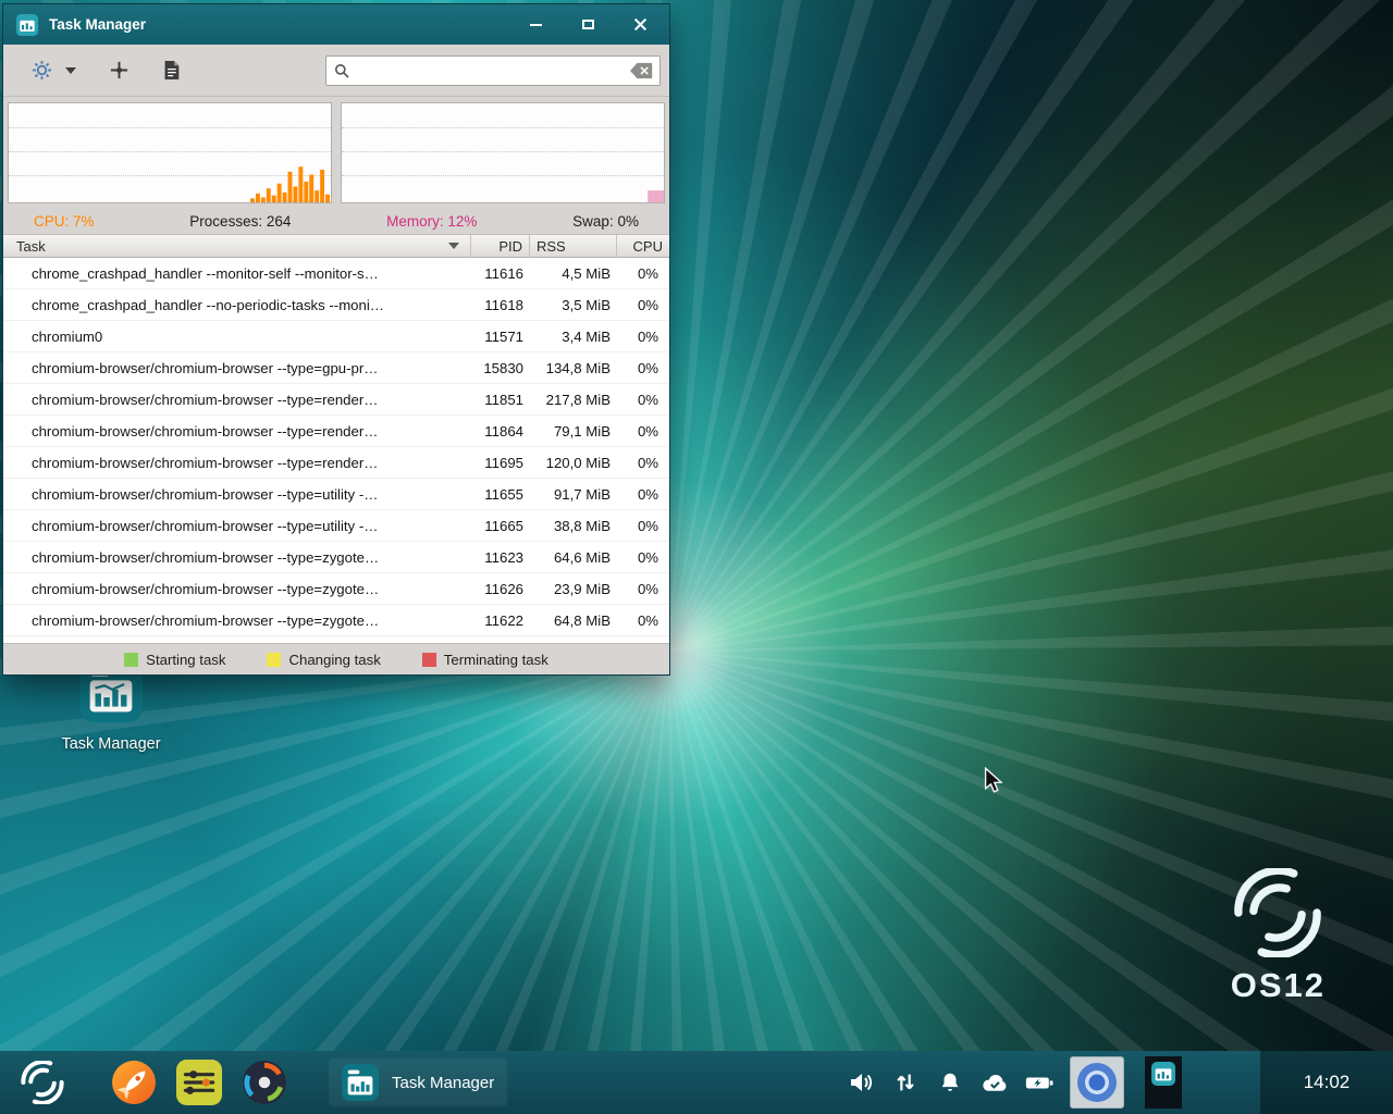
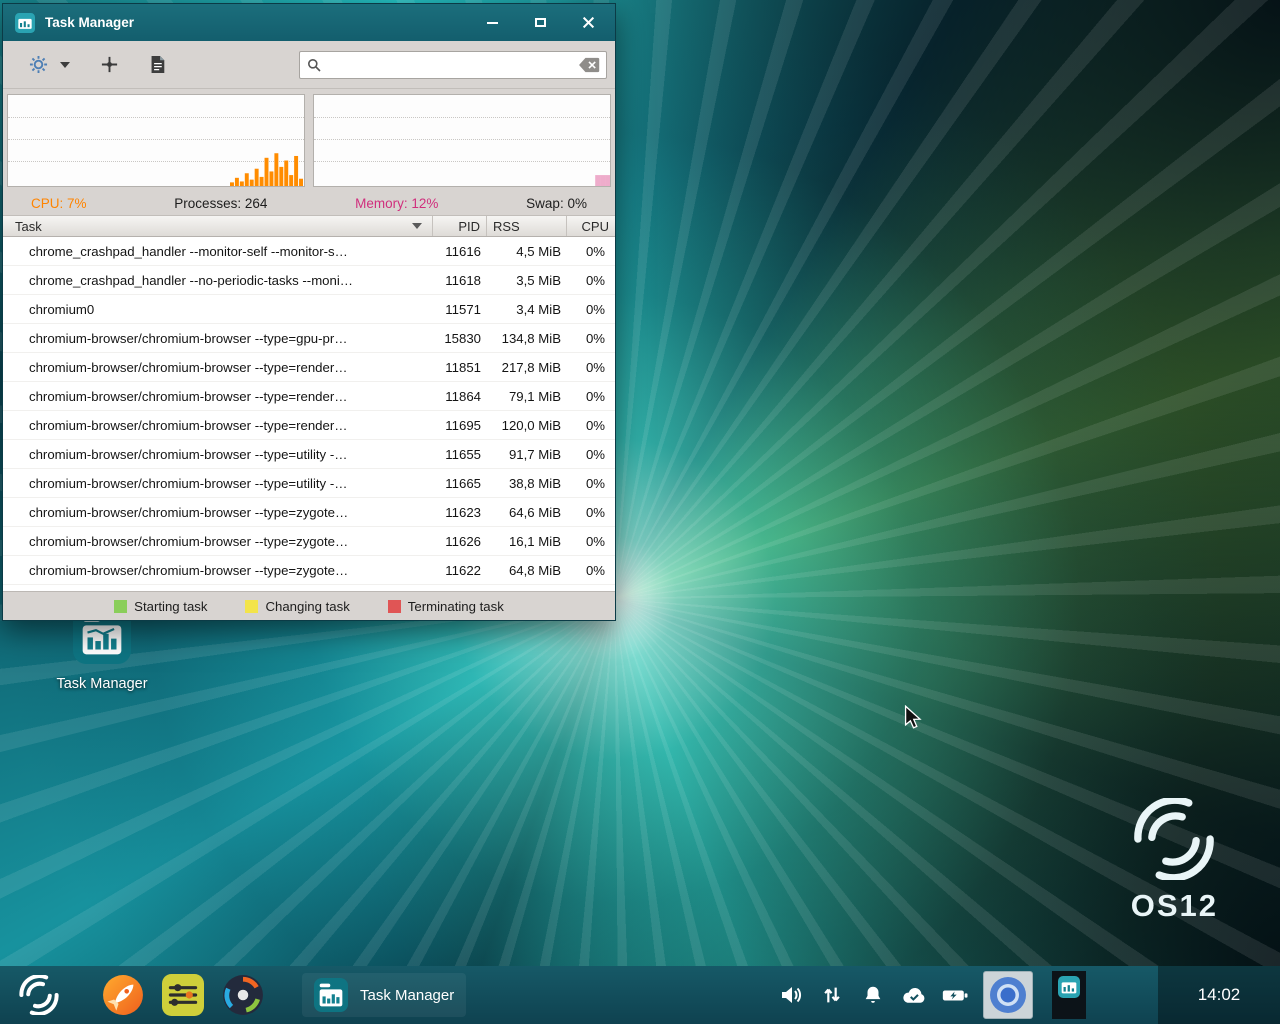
  OS12
  Task Manager
  Task Manager
  CPU: 7%
  Processes: 264
  Memory: 12%
  Swap: 0%
  Task
  PID
  RSS
  CPU
  chrome_crashpad_handler --monitor-self --monitor-s…
  11616
  4,5 MiB
  0%
  chrome_crashpad_handler --no-periodic-tasks --moni…
  11618
  3,5 MiB
  0%
  chromium0
  11571
  3,4 MiB
  0%
  chromium-browser/chromium-browser --type=gpu-pr…
  15830
  134,8 MiB
  0%
  chromium-browser/chromium-browser --type=render…
  11851
  217,8 MiB
  0%
  chromium-browser/chromium-browser --type=render…
  11864
  79,1 MiB
  0%
  chromium-browser/chromium-browser --type=render…
  11695
  120,0 MiB
  0%
  chromium-browser/chromium-browser --type=utility -…
  11655
  91,7 MiB
  0%
  chromium-browser/chromium-browser --type=utility -…
  11665
  38,8 MiB
  0%
  chromium-browser/chromium-browser --type=zygote…
  11623
  64,6 MiB
  0%
  chromium-browser/chromium-browser --type=zygote…
  11626
- 23,9 MiB
+ 16,1 MiB
  0%
  chromium-browser/chromium-browser --type=zygote…
  11622
  64,8 MiB
  0%
  Starting task
  Changing task
  Terminating task
  Task Manager
  14:02
